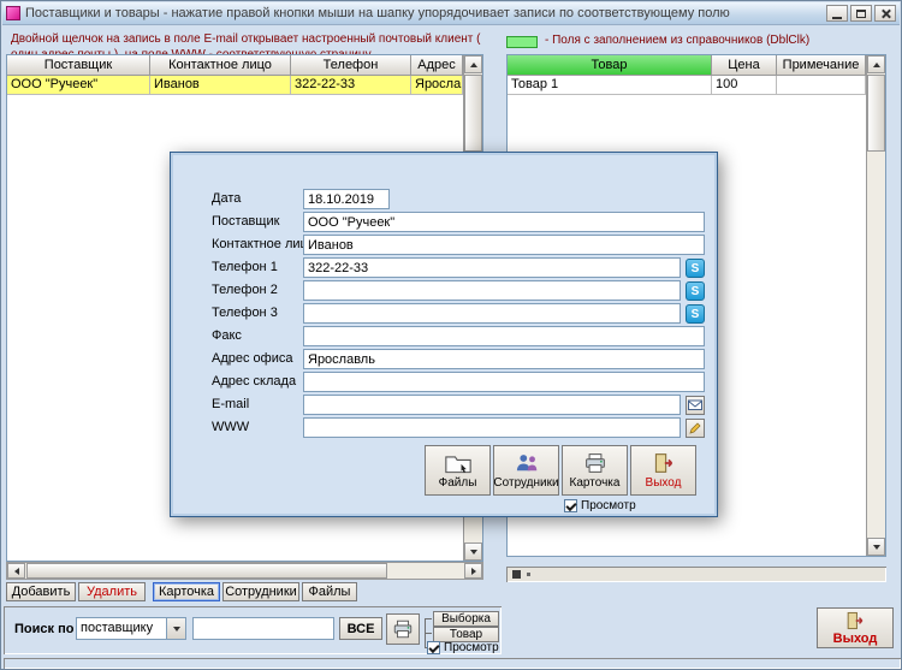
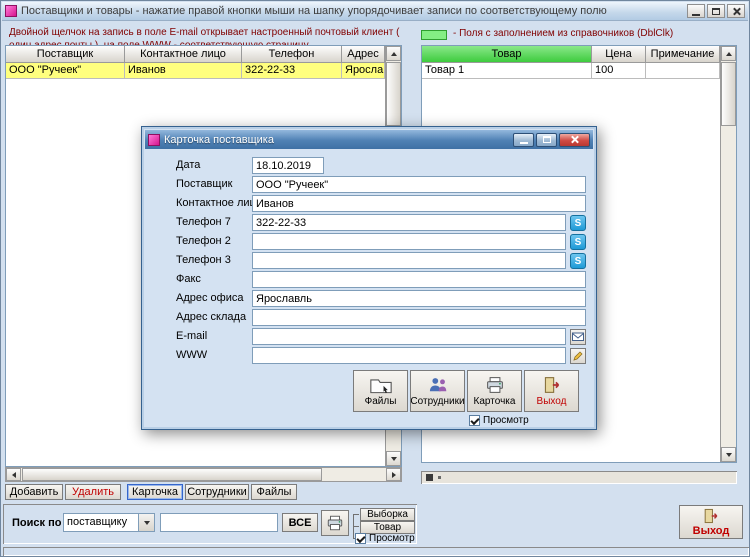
  Поставщики и товары - нажатие правой кнопки мыши на шапку упорядочивает записи по соответствующему полю
  - Поля с заполнением из справочников (DblClk)
  Поставщик
  Контактное лицо
  Телефон
  Адрес
  ООО "Ручеек"
  Иванов
  322-22-33
  Товар
  Цена
  Примечание
  Товар 1
  100
  Добавить
  Удалить
  Карточка
  Сотрудники
  Файлы
  Поиск по
  поставщику
  ВСЕ
  Выборка
  Товар
  Просмотр
  Выход
+ Карточка поставщика
  Дата
  18.10.2019
  Поставщик
  ООО "Ручеек"
  Контактное ли
  Иванов
- Телефон 1
+ Телефон 7
  322-22-33
  S
  Телефон 2
  S
  Телефон 3
  S
  Факс
  Адрес офиса
  Ярославль
  Адрес склада
  E-mail
  WWW
  Файлы
  Сотрудники
  Карточка
  Выход
  Просмотр
